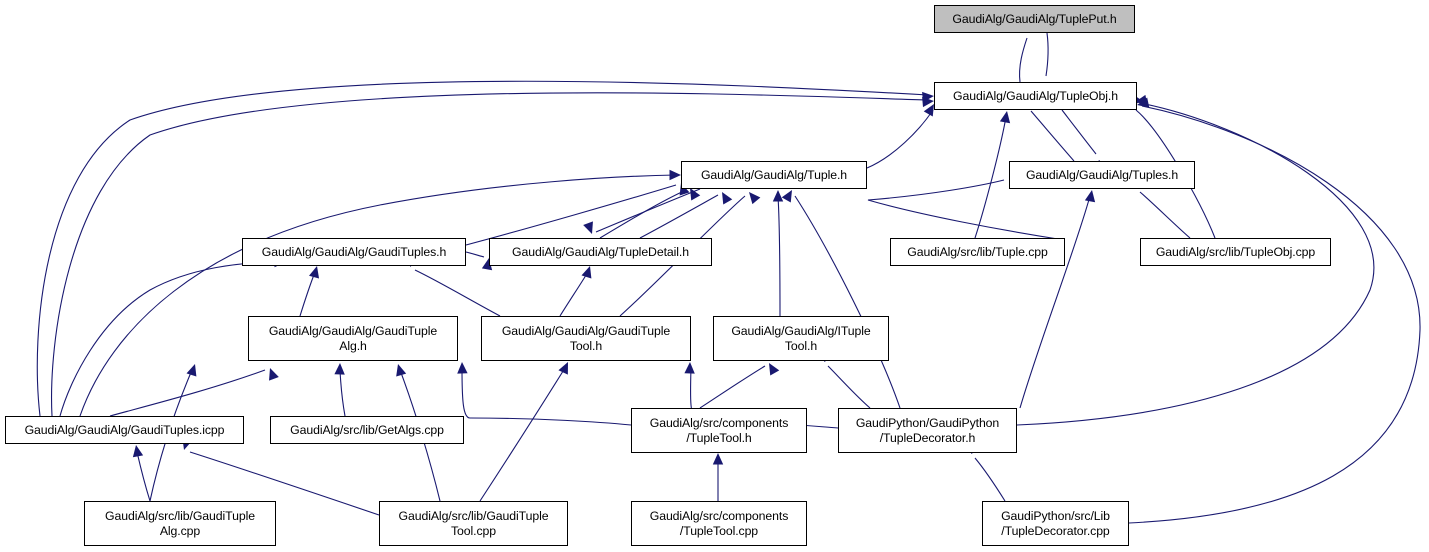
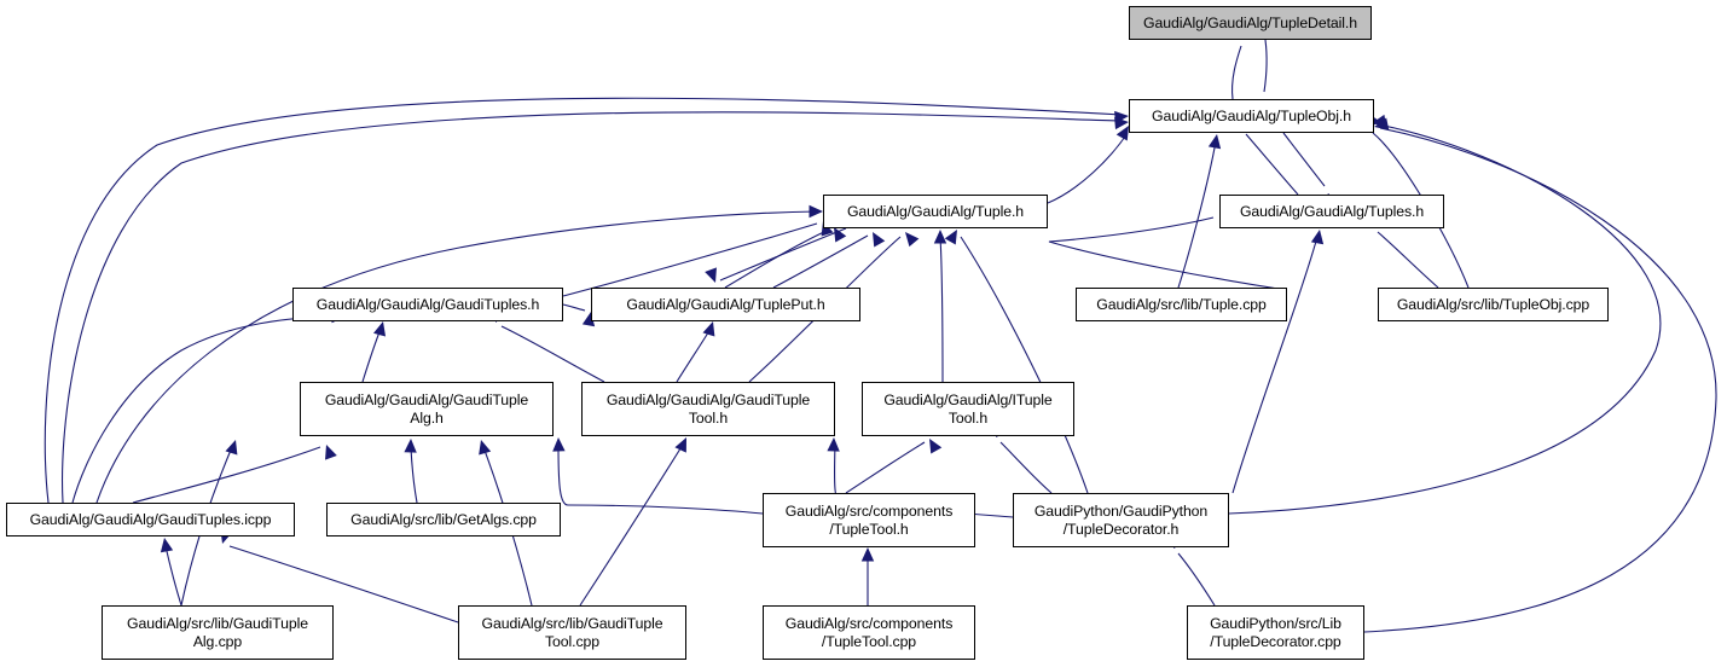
- GaudiAlg/GaudiAlg/TuplePut.h
+ GaudiAlg/GaudiAlg/TupleDetail.h
  GaudiAlg/GaudiAlg/TupleObj.h
  GaudiAlg/GaudiAlg/Tuple.h
  GaudiAlg/GaudiAlg/Tuples.h
  GaudiAlg/GaudiAlg/GaudiTuples.h
- GaudiAlg/GaudiAlg/TupleDetail.h
+ GaudiAlg/GaudiAlg/TuplePut.h
  GaudiAlg/src/lib/Tuple.cpp
  GaudiAlg/src/lib/TupleObj.cpp
  GaudiAlg/GaudiAlg/GaudiTuple
  Alg.h
  GaudiAlg/GaudiAlg/GaudiTuple
  Tool.h
  GaudiAlg/GaudiAlg/ITuple
  Tool.h
  GaudiAlg/GaudiAlg/GaudiTuples.icpp
  GaudiAlg/src/lib/GetAlgs.cpp
  GaudiAlg/src/components
  /TupleTool.h
  GaudiPython/GaudiPython
  /TupleDecorator.h
  GaudiAlg/src/lib/GaudiTuple
  Alg.cpp
  GaudiAlg/src/lib/GaudiTuple
  Tool.cpp
  GaudiAlg/src/components
  /TupleTool.cpp
  GaudiPython/src/Lib
  /TupleDecorator.cpp
